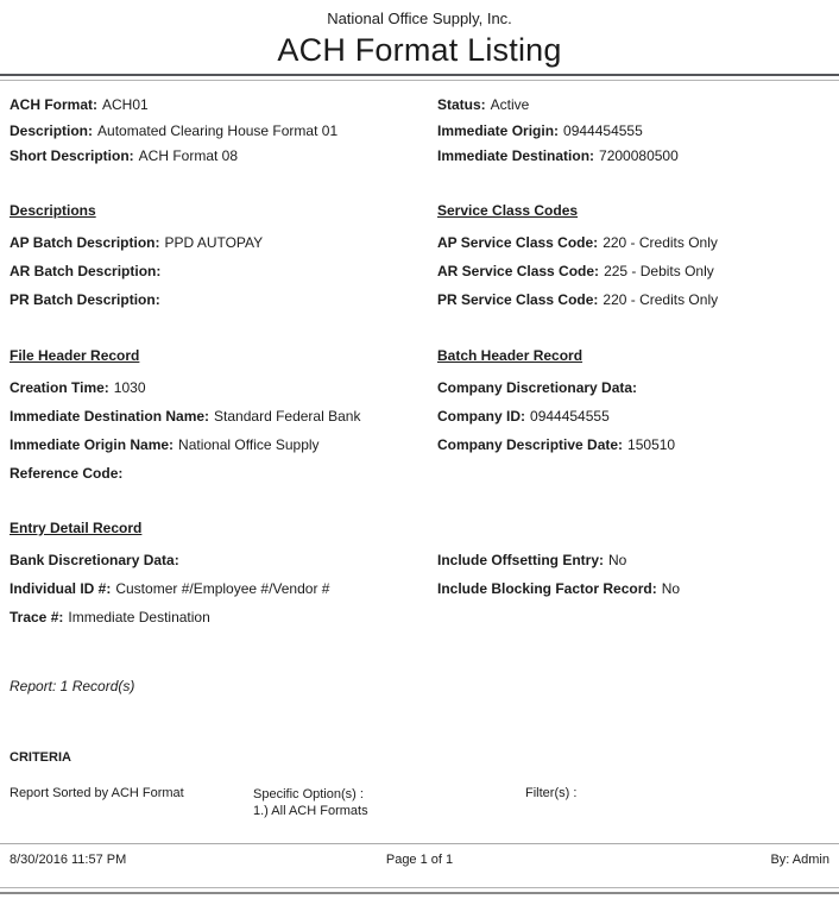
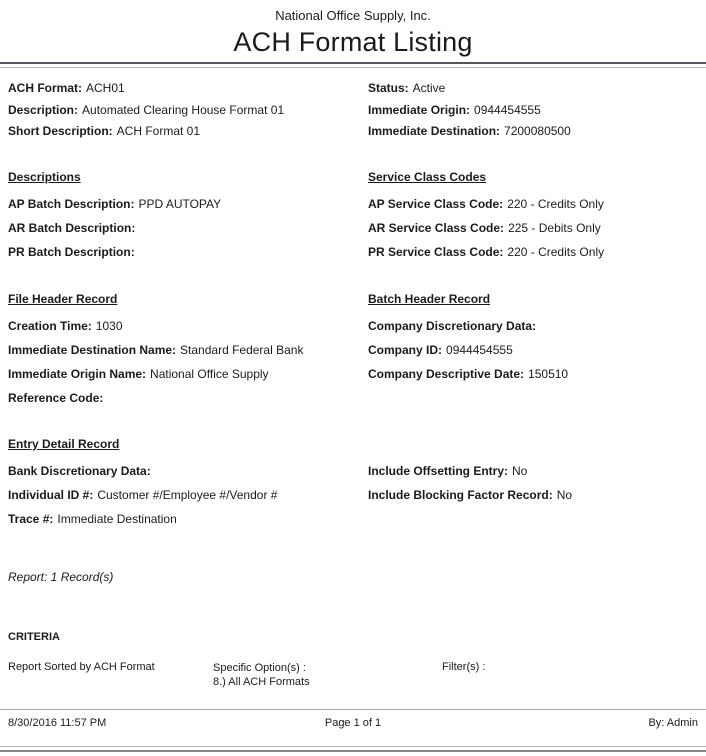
  National Office Supply, Inc.
  ACH Format Listing
  ACH Format: ACH01
  Description: Automated Clearing House Format 01
- Short Description: ACH Format 08
+ Short Description: ACH Format 01
  Status: Active
  Immediate Origin: 0944454555
  Immediate Destination: 7200080500
  Descriptions
  AP Batch Description: PPD AUTOPAY
  AR Batch Description:
  PR Batch Description:
  Service Class Codes
  AP Service Class Code: 220 - Credits Only
  AR Service Class Code: 225 - Debits Only
  PR Service Class Code: 220 - Credits Only
  File Header Record
  Creation Time: 1030
  Immediate Destination Name: Standard Federal Bank
  Immediate Origin Name: National Office Supply
  Reference Code:
  Batch Header Record
  Company Discretionary Data:
  Company ID: 0944454555
  Company Descriptive Date: 150510
  Entry Detail Record
  Bank Discretionary Data:
  Individual ID #: Customer #/Employee #/Vendor #
  Trace #: Immediate Destination
  Include Offsetting Entry: No
  Include Blocking Factor Record: No
  Report: 1 Record(s)
  CRITERIA
  Report Sorted by ACH Format
  Specific Option(s) :
- 1.) All ACH Formats
+ 8.) All ACH Formats
  Filter(s) :
  8/30/2016 11:57 PM
  Page 1 of 1
  By: Admin
